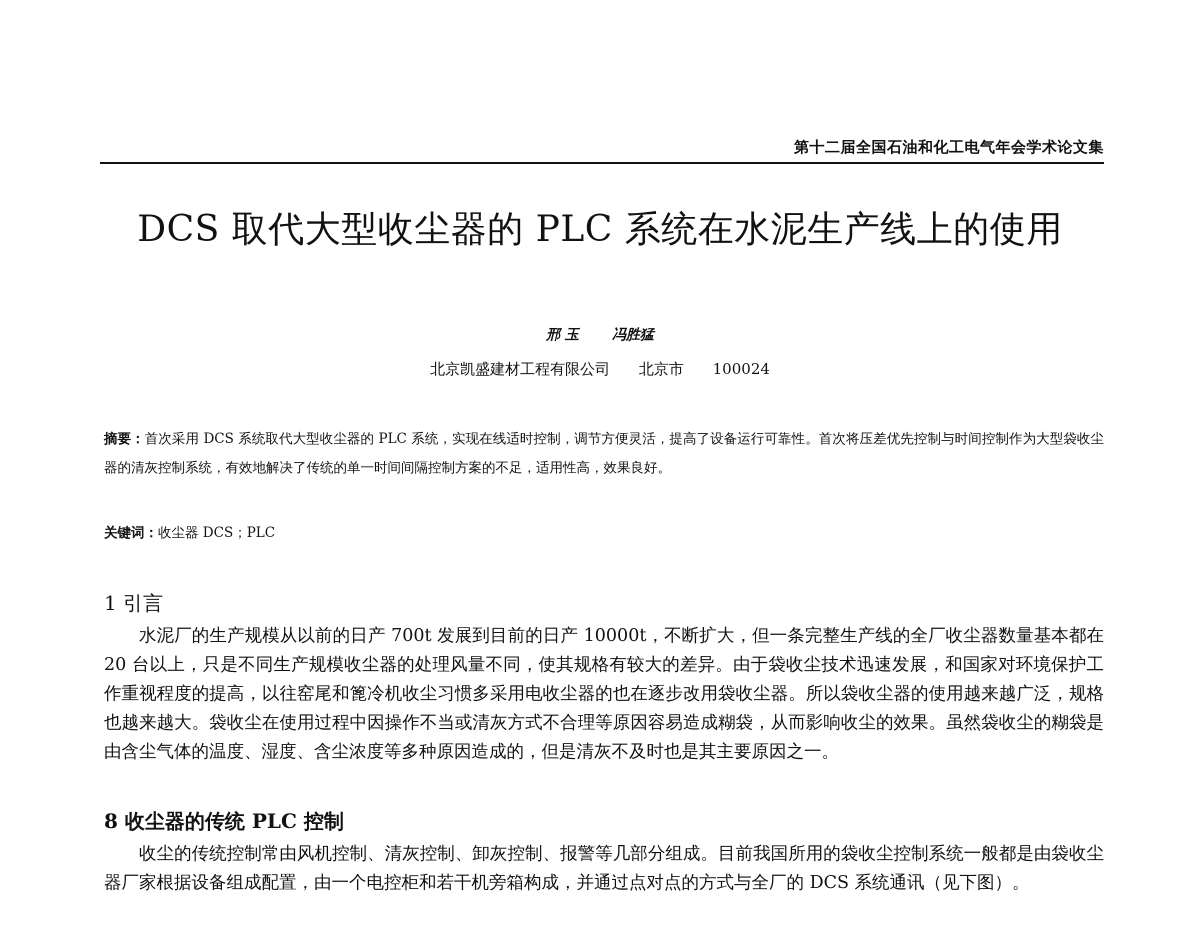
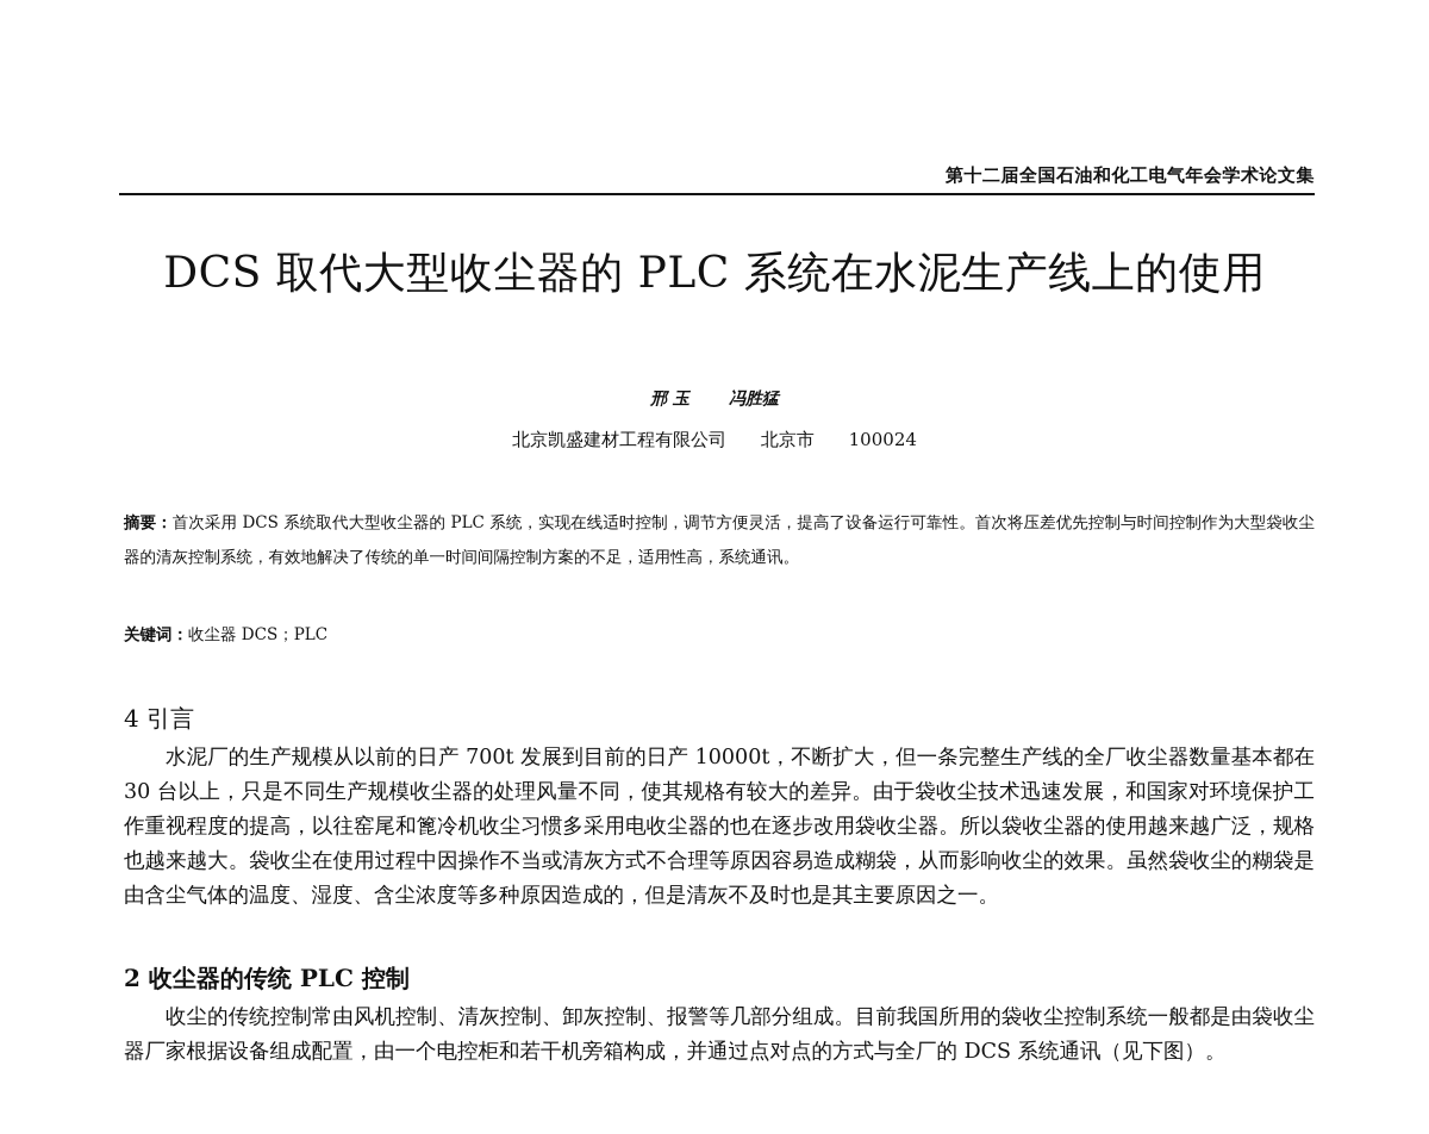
  第十二届全国石油和化工电气年会学术论文集
  DCS 取代大型收尘器的 PLC 系统在水泥生产线上的使用
  邢 玉 冯胜猛
  北京凯盛建材工程有限公司 北京市 100024
- 摘要：首次采用 DCS 系统取代大型收尘器的 PLC 系统，实现在线适时控制，调节方便灵活，提高了设备运行可靠性。首次将压差优先控制与时间控制作为大型袋收尘器的清灰控制系统，有效地解决了传统的单一时间间隔控制方案的不足，适用性高，效果良好。
+ 摘要：首次采用 DCS 系统取代大型收尘器的 PLC 系统，实现在线适时控制，调节方便灵活，提高了设备运行可靠性。首次将压差优先控制与时间控制作为大型袋收尘器的清灰控制系统，有效地解决了传统的单一时间间隔控制方案的不足，适用性高，系统通讯。
  关键词：收尘器 DCS；PLC
- 1 引言
+ 4 引言
- 水泥厂的生产规模从以前的日产 700t 发展到目前的日产 10000t，不断扩大，但一条完整生产线的全厂收尘器数量基本都在 20 台以上，只是不同生产规模收尘器的处理风量不同，使其规格有较大的差异。由于袋收尘技术迅速发展，和国家对环境保护工作重视程度的提高，以往窑尾和篦冷机收尘习惯多采用电收尘器的也在逐步改用袋收尘器。所以袋收尘器的使用越来越广泛，规格也越来越大。袋收尘在使用过程中因操作不当或清灰方式不合理等原因容易造成糊袋，从而影响收尘的效果。虽然袋收尘的糊袋是由含尘气体的温度、湿度、含尘浓度等多种原因造成的，但是清灰不及时也是其主要原因之一。
+ 水泥厂的生产规模从以前的日产 700t 发展到目前的日产 10000t，不断扩大，但一条完整生产线的全厂收尘器数量基本都在 30 台以上，只是不同生产规模收尘器的处理风量不同，使其规格有较大的差异。由于袋收尘技术迅速发展，和国家对环境保护工作重视程度的提高，以往窑尾和篦冷机收尘习惯多采用电收尘器的也在逐步改用袋收尘器。所以袋收尘器的使用越来越广泛，规格也越来越大。袋收尘在使用过程中因操作不当或清灰方式不合理等原因容易造成糊袋，从而影响收尘的效果。虽然袋收尘的糊袋是由含尘气体的温度、湿度、含尘浓度等多种原因造成的，但是清灰不及时也是其主要原因之一。
- 8 收尘器的传统 PLC 控制
+ 2 收尘器的传统 PLC 控制
  收尘的传统控制常由风机控制、清灰控制、卸灰控制、报警等几部分组成。目前我国所用的袋收尘控制系统一般都是由袋收尘器厂家根据设备组成配置，由一个电控柜和若干机旁箱构成，并通过点对点的方式与全厂的 DCS 系统通讯（见下图）。
